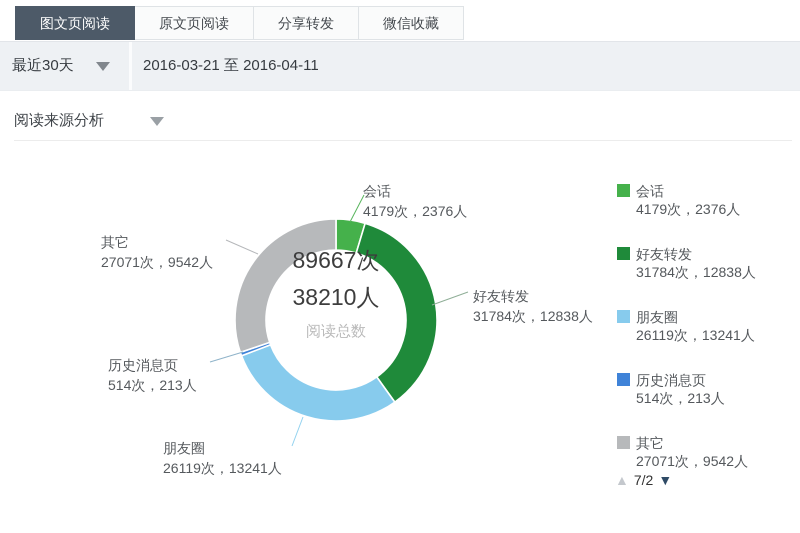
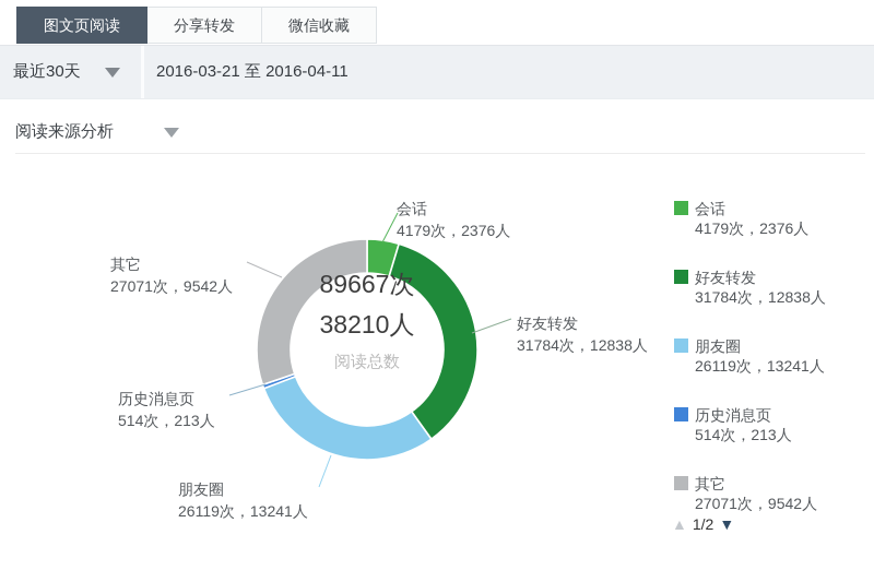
  图文页阅读
- 原文页阅读
  分享转发
  微信收藏
  最近30天
  2016-03-21 至 2016-04-11
  阅读来源分析
  89667次
  38210人
  阅读总数
  会话
  4179次，2376人
  好友转发
  31784次，12838人
  朋友圈
  26119次，13241人
  历史消息页
  514次，213人
  其它
  27071次，9542人
  会话
  4179次，2376人
  好友转发
  31784次，12838人
  朋友圈
  26119次，13241人
  历史消息页
  514次，213人
  其它
  27071次，9542人
  ▲
- 7/2
+ 1/2
  ▼
